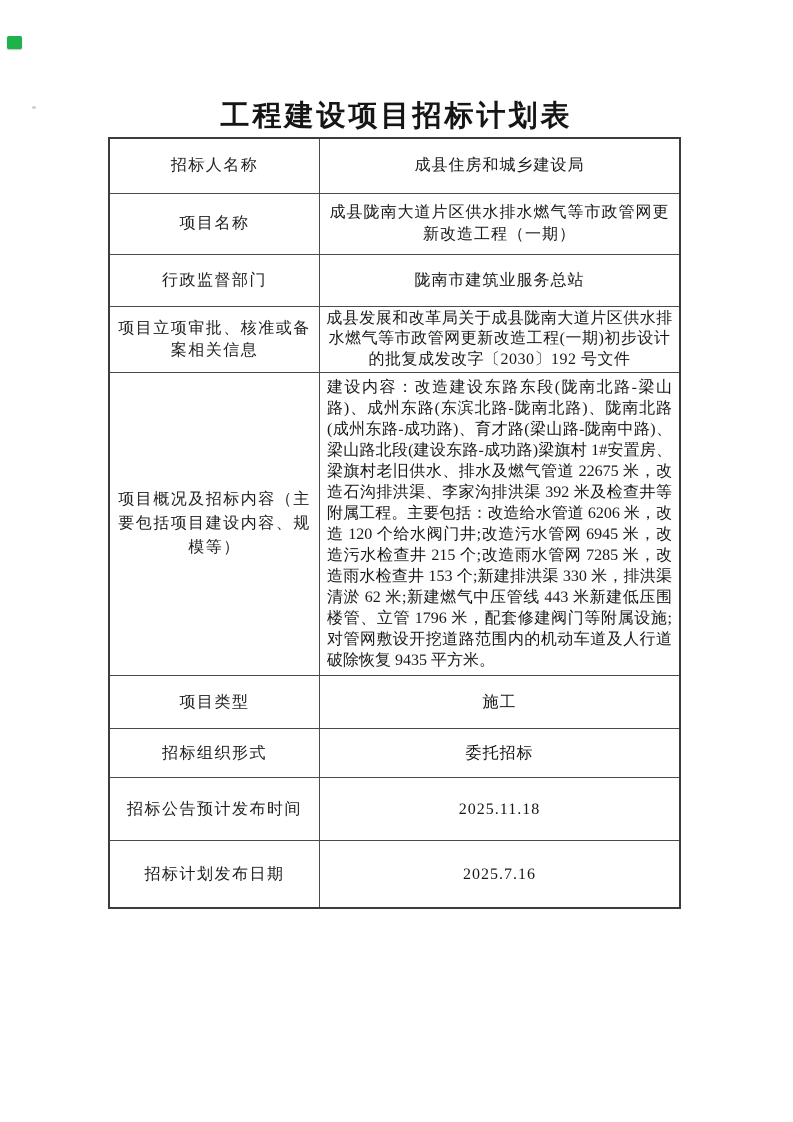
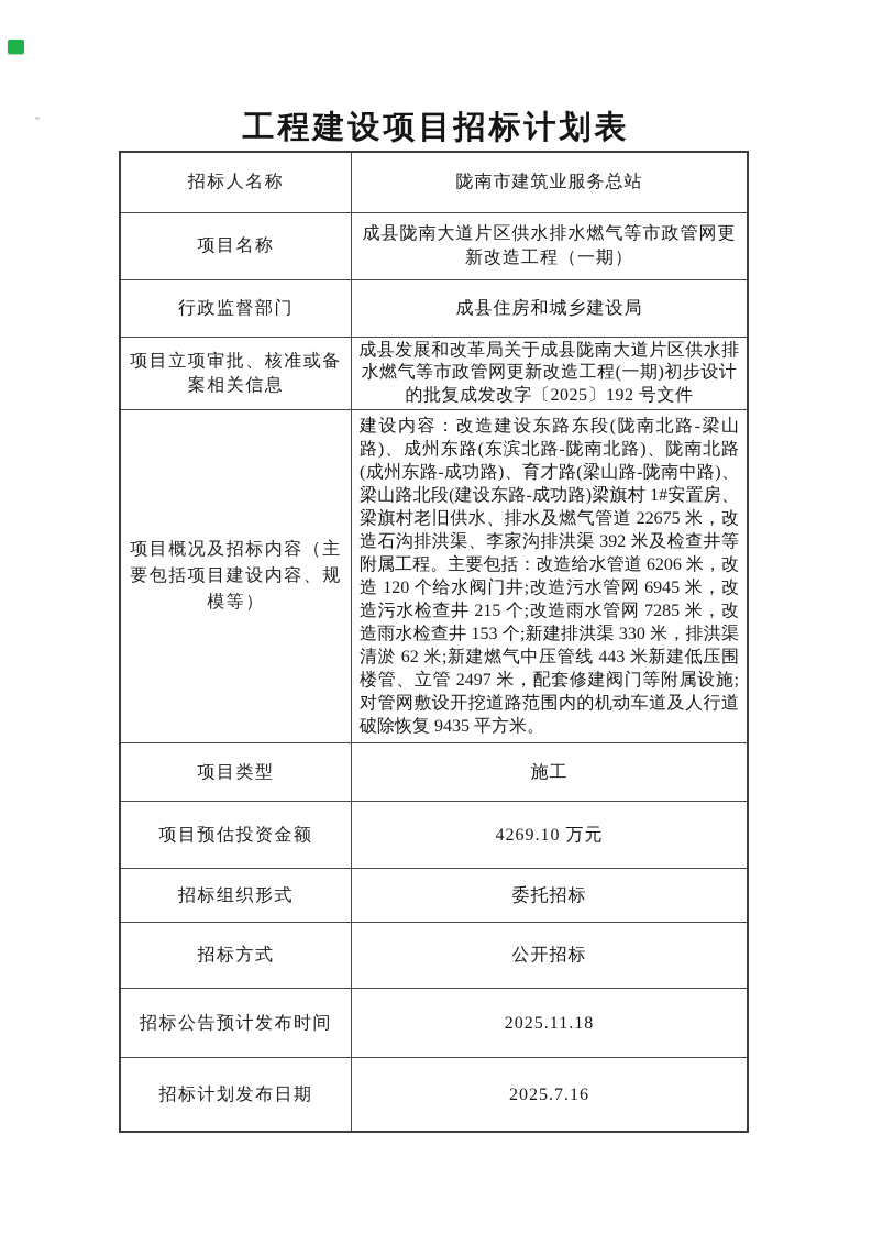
  工程建设项目招标计划表
- 招标人名称	成县住房和城乡建设局
+ 招标人名称	陇南市建筑业服务总站
  项目名称	成县陇南大道片区供水排水燃气等市政管网更新改造工程（一期）
- 行政监督部门	陇南市建筑业服务总站
+ 行政监督部门	成县住房和城乡建设局
- 项目立项审批、核准或备案相关信息	成县发展和改革局关于成县陇南大道片区供水排水燃气等市政管网更新改造工程(一期)初步设计的批复成发改字〔2030〕192 号文件
+ 项目立项审批、核准或备案相关信息	成县发展和改革局关于成县陇南大道片区供水排水燃气等市政管网更新改造工程(一期)初步设计的批复成发改字〔2025〕192 号文件
- 项目概况及招标内容（主要包括项目建设内容、规模等）	建设内容：改造建设东路东段(陇南北路-梁山路)、成州东路(东滨北路-陇南北路)、陇南北路(成州东路-成功路)、育才路(梁山路-陇南中路)、梁山路北段(建设东路-成功路)梁旗村 1#安置房、梁旗村老旧供水、排水及燃气管道 22675 米，改造石沟排洪渠、李家沟排洪渠 392 米及检查井等附属工程。主要包括：改造给水管道 6206 米，改造 120 个给水阀门井;改造污水管网 6945 米，改造污水检查井 215 个;改造雨水管网 7285 米，改造雨水检查井 153 个;新建排洪渠 330 米，排洪渠清淤 62 米;新建燃气中压管线 443 米新建低压围楼管、立管 1796 米，配套修建阀门等附属设施;对管网敷设开挖道路范围内的机动车道及人行道破除恢复 9435 平方米。
+ 项目概况及招标内容（主要包括项目建设内容、规模等）	建设内容：改造建设东路东段(陇南北路-梁山路)、成州东路(东滨北路-陇南北路)、陇南北路(成州东路-成功路)、育才路(梁山路-陇南中路)、梁山路北段(建设东路-成功路)梁旗村 1#安置房、梁旗村老旧供水、排水及燃气管道 22675 米，改造石沟排洪渠、李家沟排洪渠 392 米及检查井等附属工程。主要包括：改造给水管道 6206 米，改造 120 个给水阀门井;改造污水管网 6945 米，改造污水检查井 215 个;改造雨水管网 7285 米，改造雨水检查井 153 个;新建排洪渠 330 米，排洪渠清淤 62 米;新建燃气中压管线 443 米新建低压围楼管、立管 2497 米，配套修建阀门等附属设施;对管网敷设开挖道路范围内的机动车道及人行道破除恢复 9435 平方米。
  项目类型	施工
+ 项目预估投资金额	4269.10 万元
  招标组织形式	委托招标
+ 招标方式	公开招标
  招标公告预计发布时间	2025.11.18
  招标计划发布日期	2025.7.16
